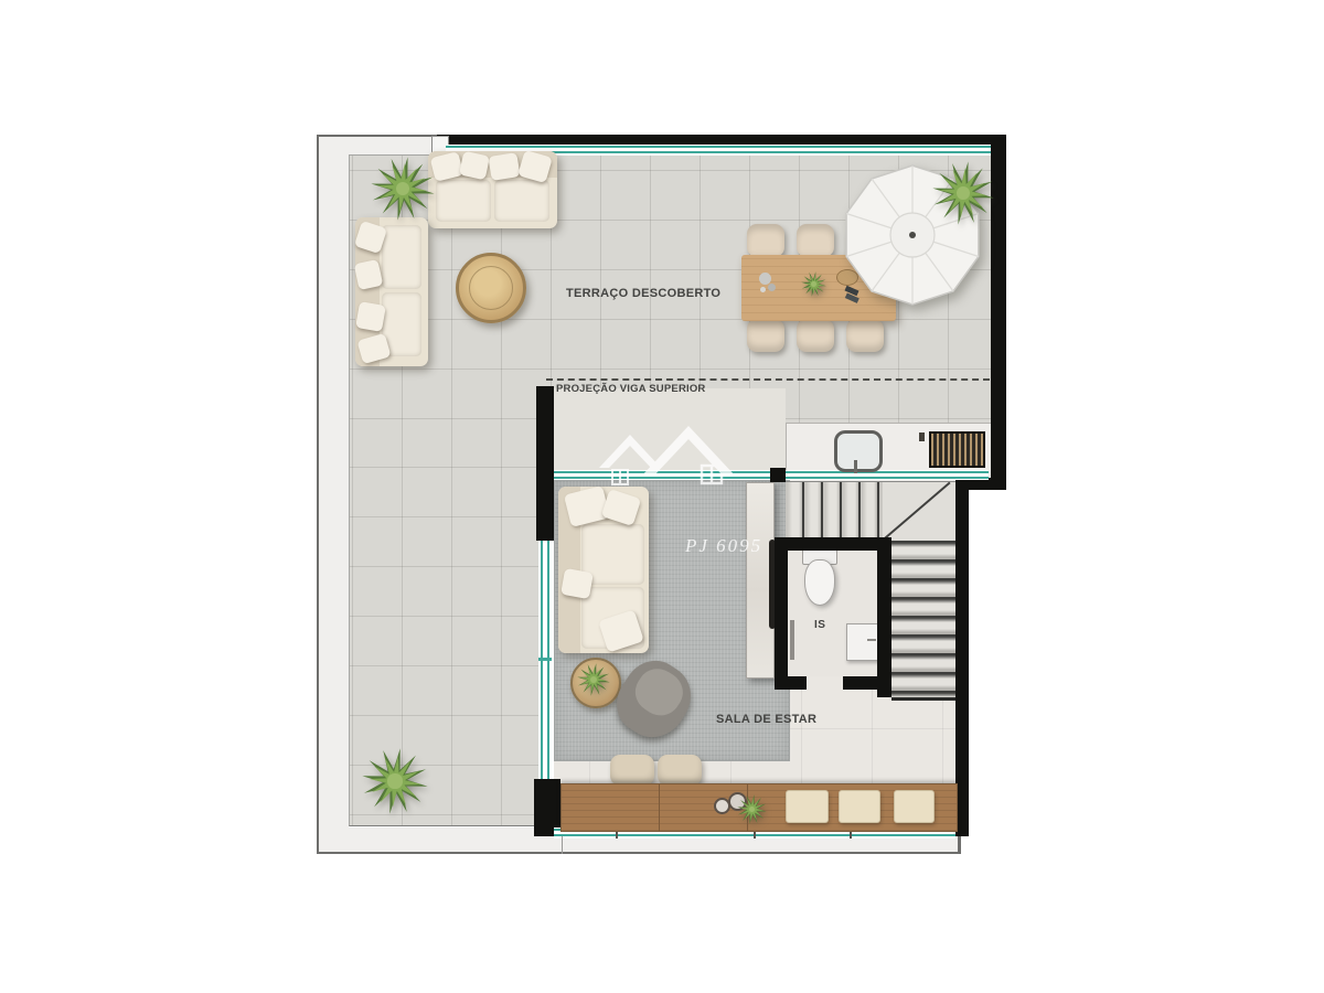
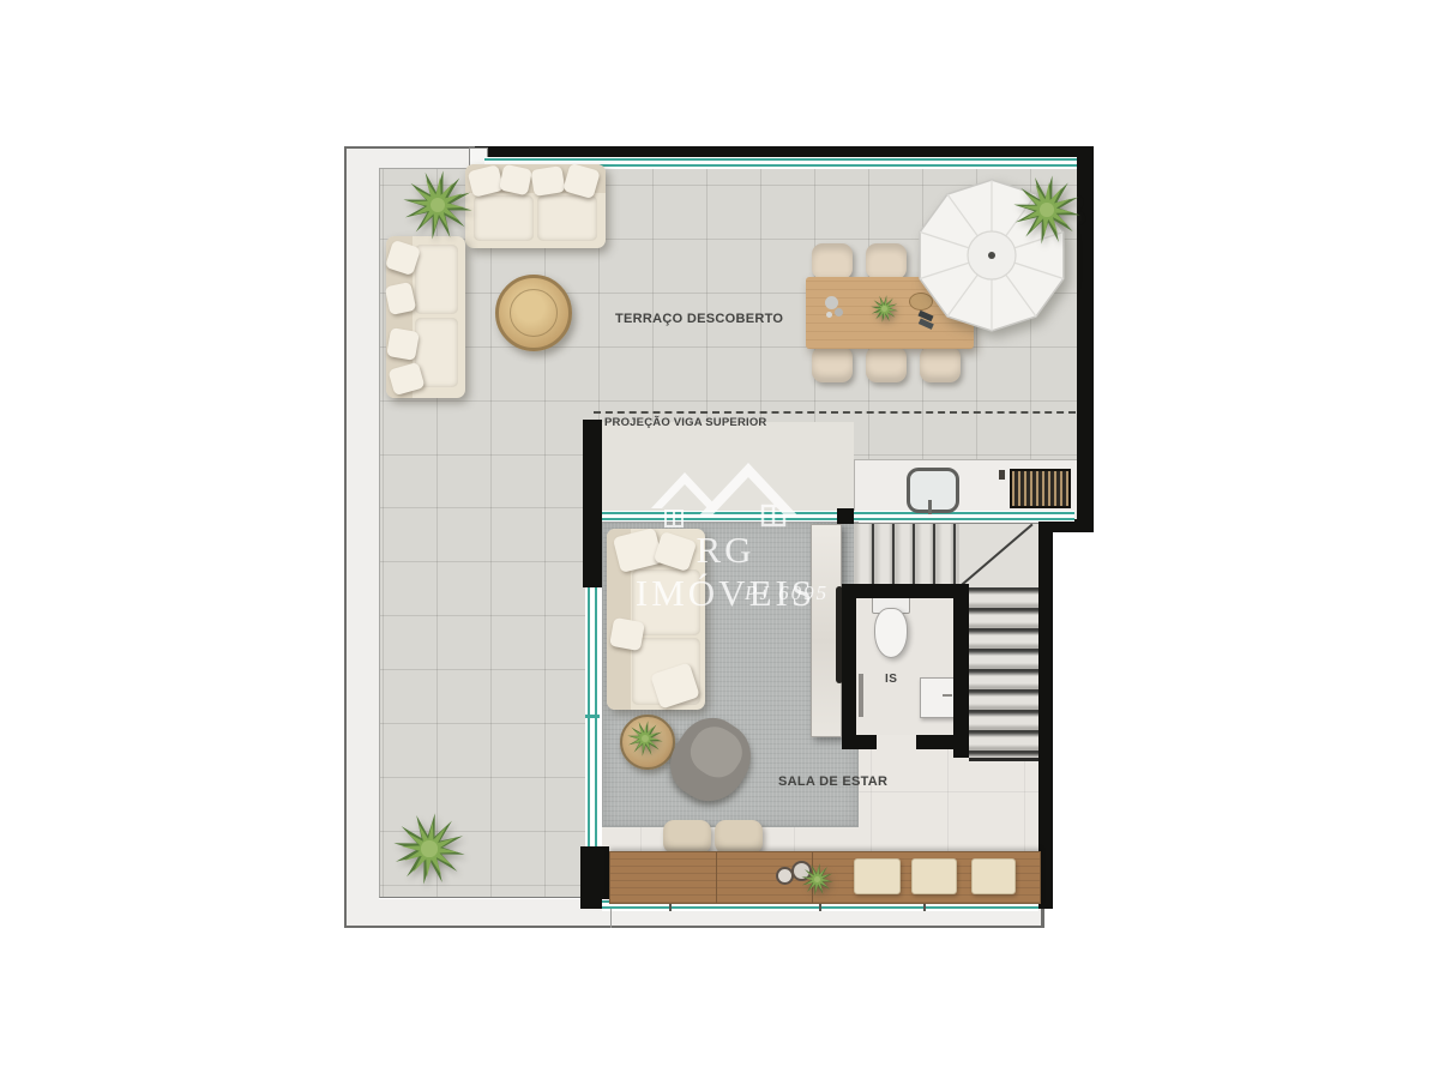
  PROJEÇÃO VIGA SUPERIOR
  TERRAÇO DESCOBERTO
  SALA DE ESTAR
  IS
+ RG IMÓVEIS
  PJ 6095
